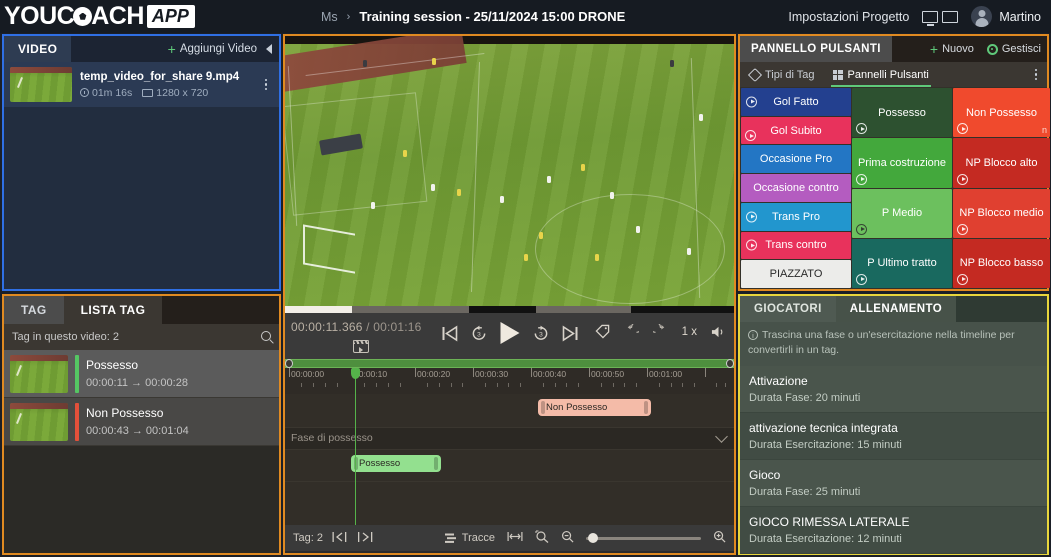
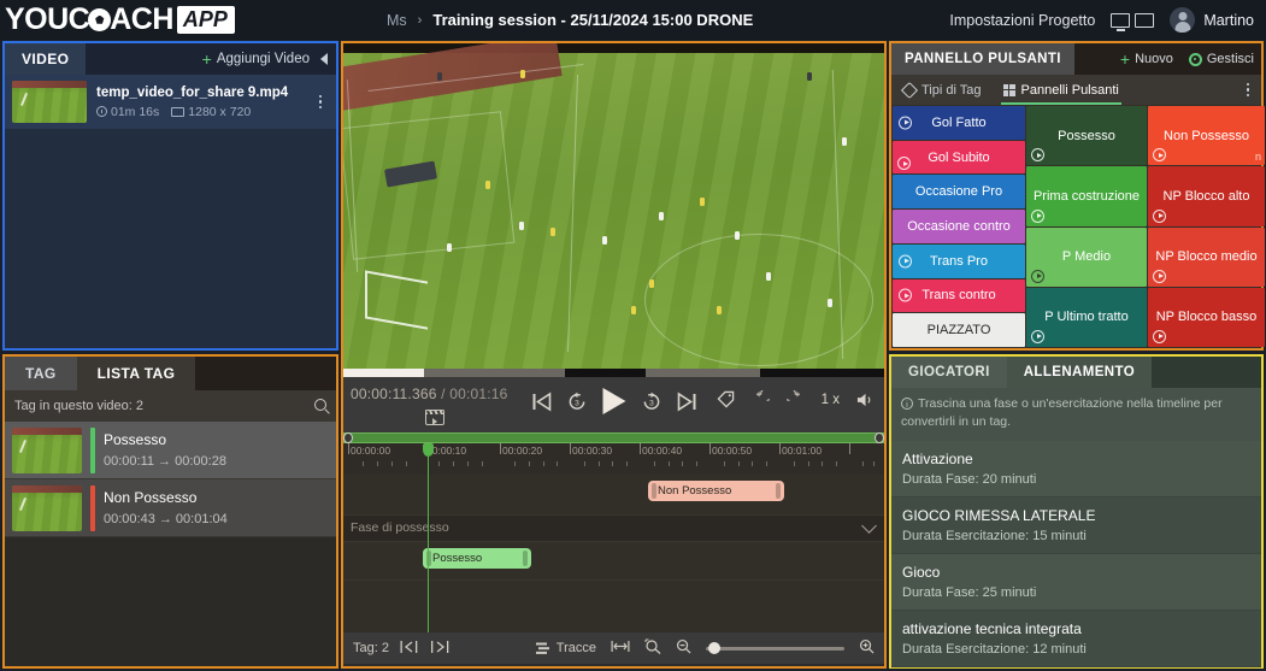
  YOUC
  ACH
  APP
  Ms
  ›
  Training session - 25/11/2024 15:00 DRONE
  Impostazioni Progetto
  Martino
  VIDEO
  +
  Aggiungi Video
  temp_video_for_share 9.mp4
  01m 16s
  1280 x 720
  TAG
  LISTA TAG
  Tag in questo video: 2
  Possesso
  00:00:11 → 00:00:28
  Non Possesso
  00:00:43 → 00:01:04
  00:00:11.366 / 00:01:16
  1 x
  00:00:00
  0:00:10
  00:00:20
  00:00:30
  00:00:40
  00:00:50
  00:01:00
  Non Possesso
  Fase di possesso
  Possesso
  Tag: 2
  Tracce
  PANNELLO PULSANTI
  +
  Nuovo
  Gestisci
  Tipi di Tag
  Pannelli Pulsanti
  Gol Fatto
  Gol Subito
  Occasione Pro
  Occasione contro
  Trans Pro
  Trans contro
  PIAZZATO
  Possesso
  Prima costruzione
  P Medio
  P Ultimo tratto
  Non Possesso
  n
  NP Blocco alto
  NP Blocco medio
  NP Blocco basso
  GIOCATORI
  ALLENAMENTO
  i Trascina una fase o un'esercitazione nella timeline per convertirli in un tag.
  Attivazione
  Durata Fase: 20 minuti
- attivazione tecnica integrata
+ GIOCO RIMESSA LATERALE
  Durata Esercitazione: 15 minuti
  Gioco
  Durata Fase: 25 minuti
- GIOCO RIMESSA LATERALE
+ attivazione tecnica integrata
  Durata Esercitazione: 12 minuti
